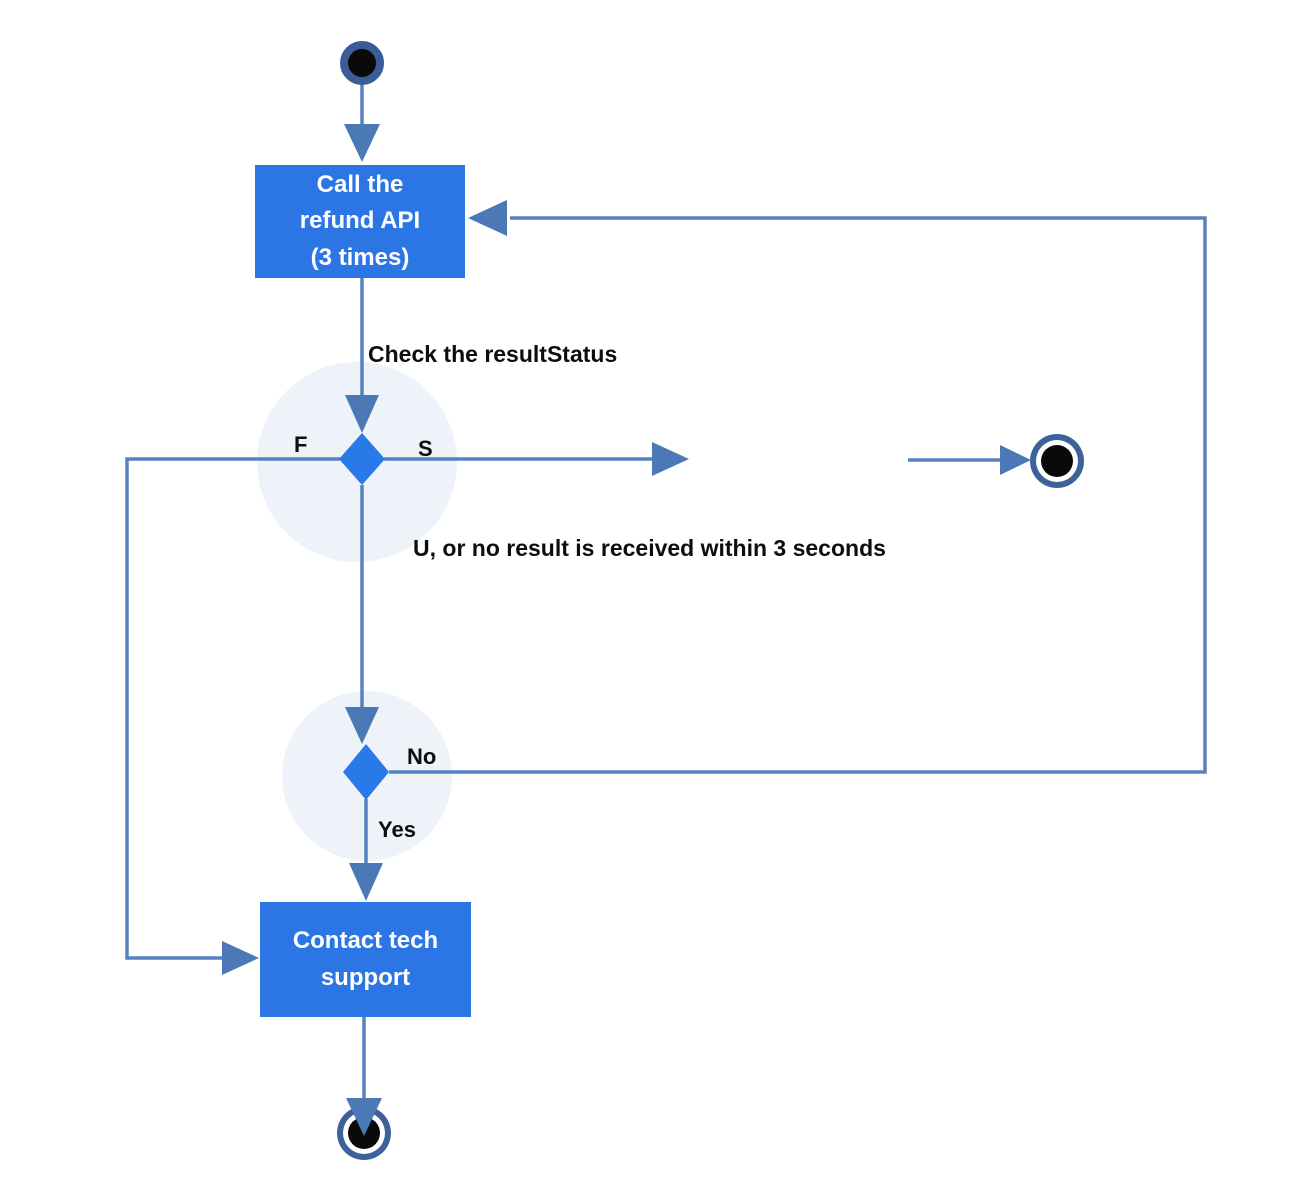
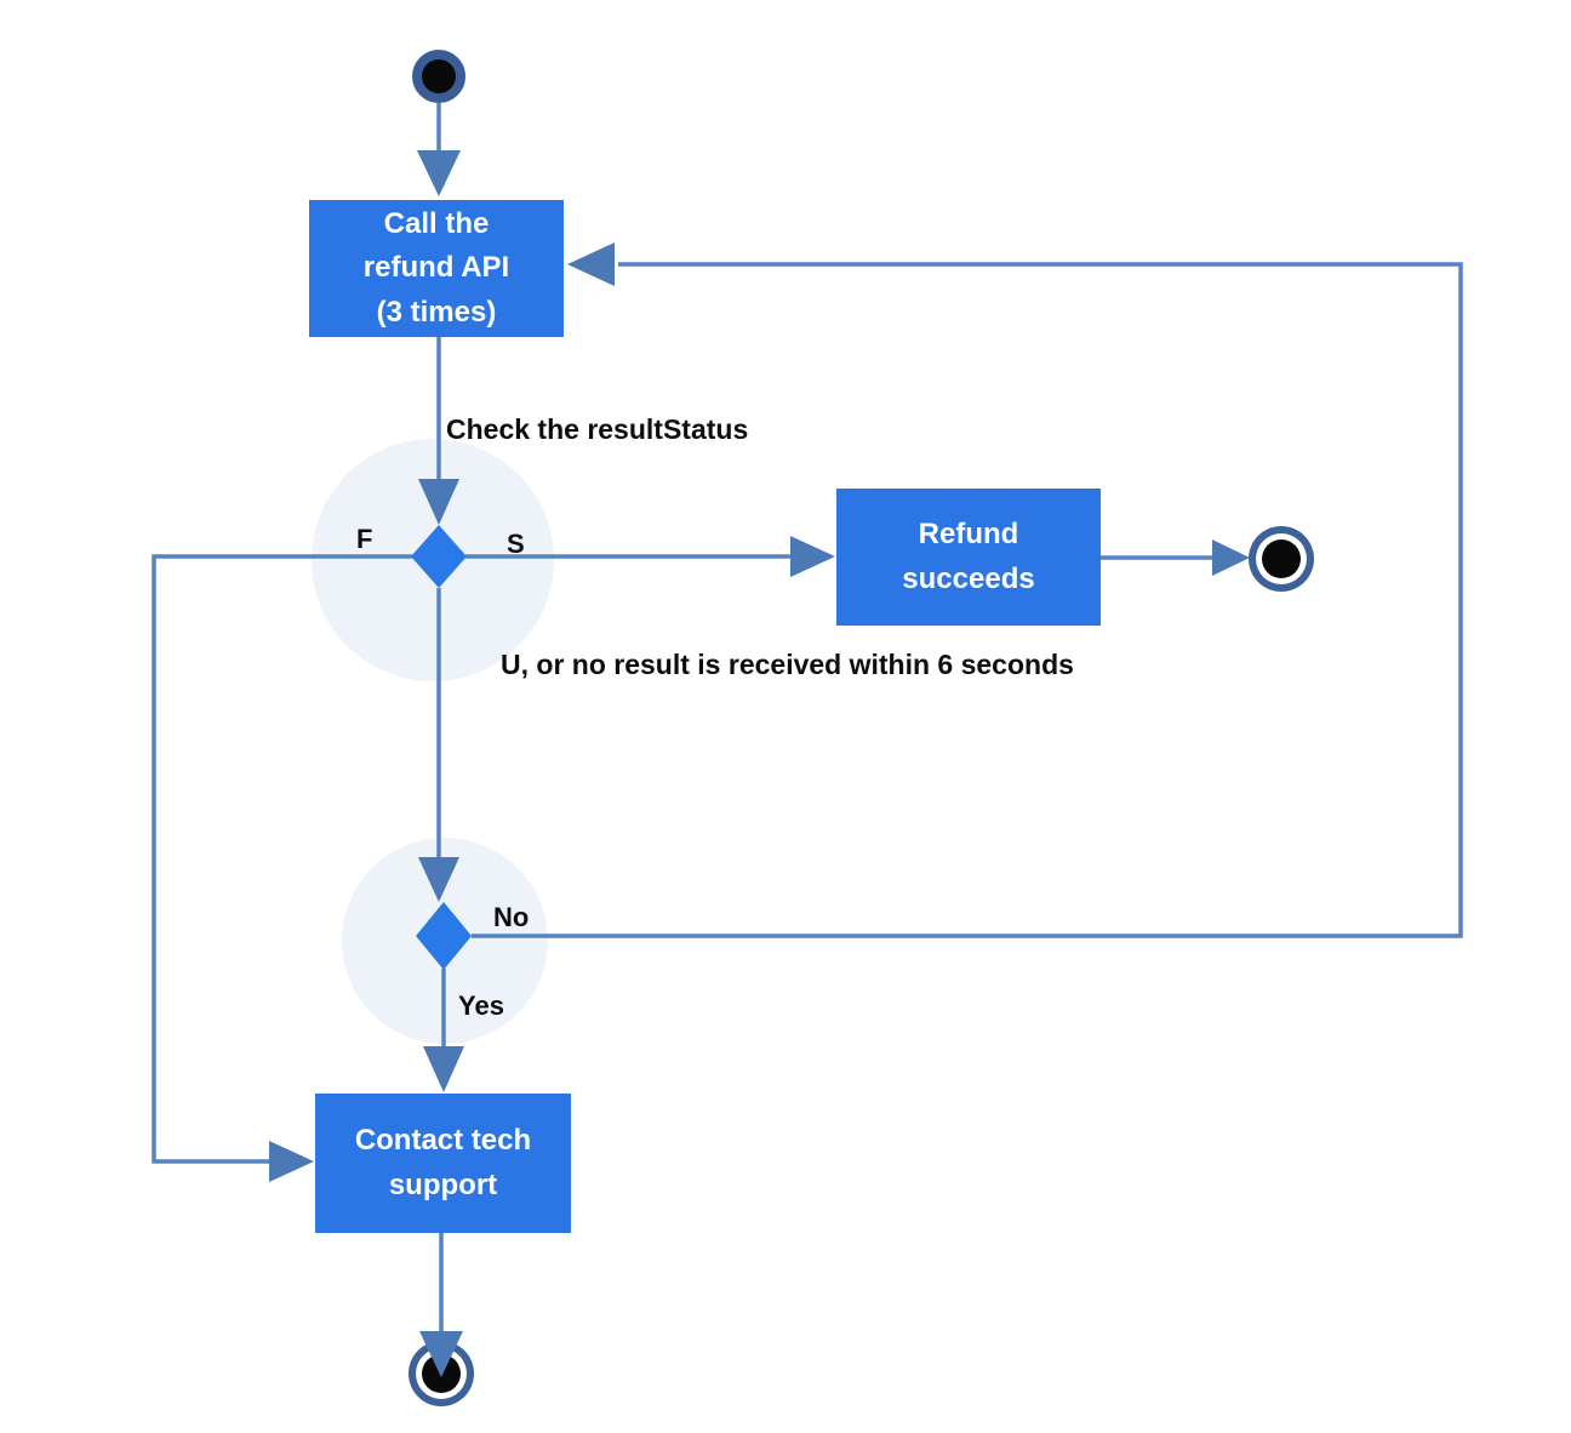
  Call the
  refund API
  (3 times)
+ Refund
+ succeeds
  Contact tech
  support
  Check the resultStatus
- U, or no result is received within 3 seconds
+ U, or no result is received within 6 seconds
  F
  S
  No
  Yes
